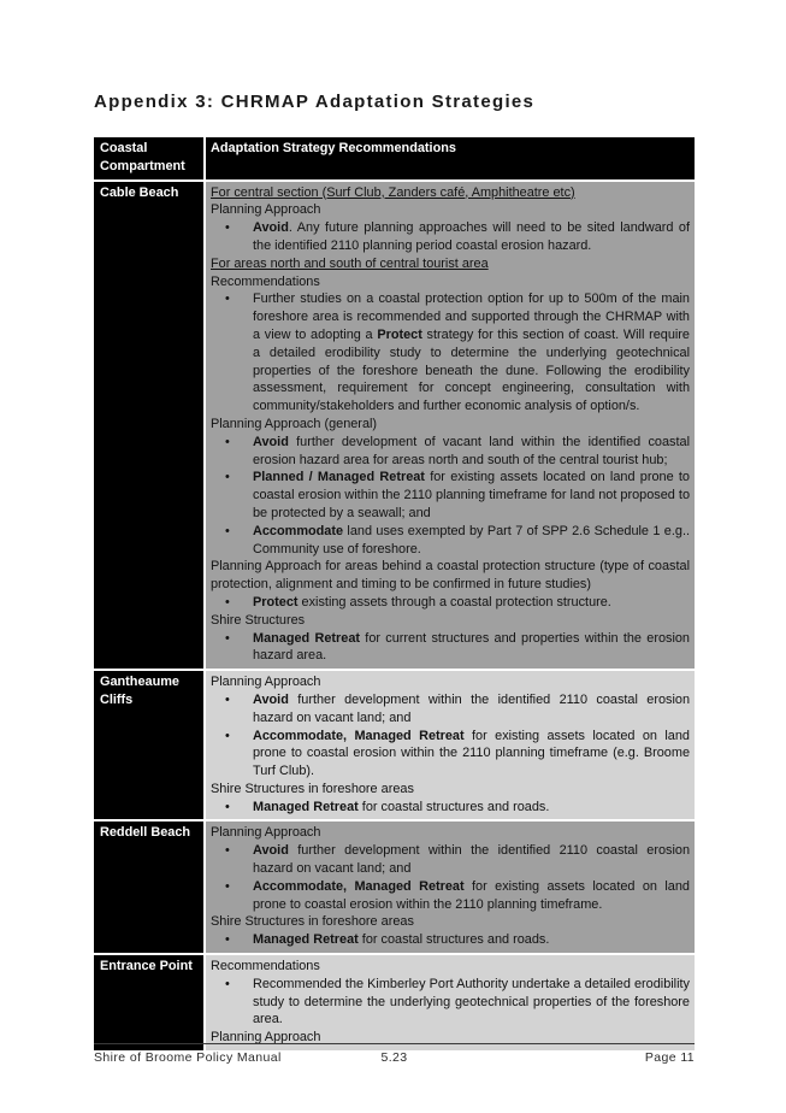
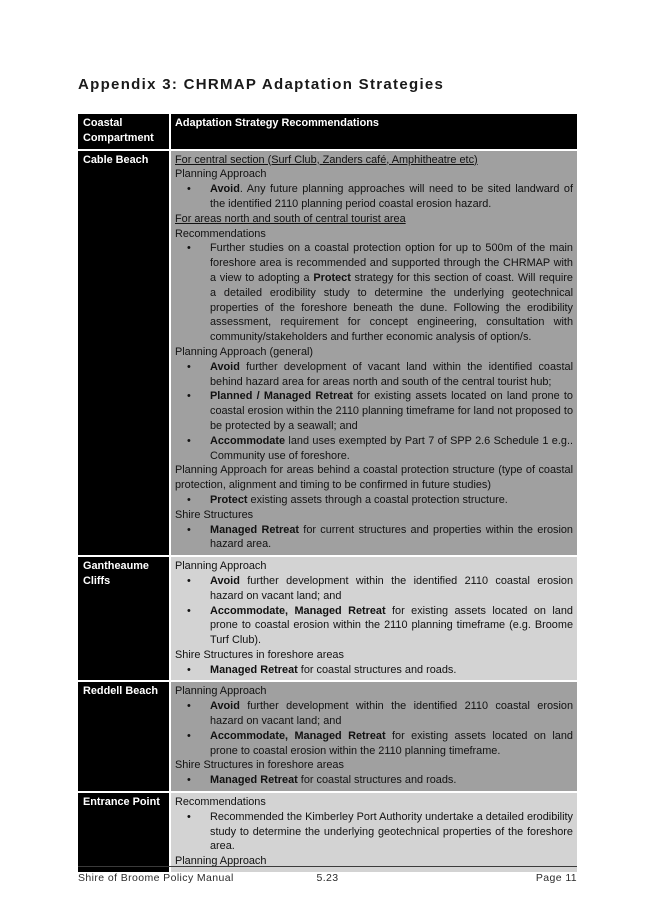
  Appendix 3: CHRMAP Adaptation Strategies
  Coastal Compartment
  Adaptation Strategy Recommendations
  Cable Beach
  For central section (Surf Club, Zanders café, Amphitheatre etc)
  Planning Approach
  •
  Avoid. Any future planning approaches will need to be sited landward of the identified 2110 planning period coastal erosion hazard.
  For areas north and south of central tourist area
  Recommendations
  •
  Further studies on a coastal protection option for up to 500m of the main foreshore area is recommended and supported through the CHRMAP with a view to adopting a Protect strategy for this section of coast. Will require a detailed erodibility study to determine the underlying geotechnical properties of the foreshore beneath the dune. Following the erodibility assessment, requirement for concept engineering, consultation with community/stakeholders and further economic analysis of option/s.
  Planning Approach (general)
  •
- Avoid further development of vacant land within the identified coastal erosion hazard area for areas north and south of the central tourist hub;
+ Avoid further development of vacant land within the identified coastal behind hazard area for areas north and south of the central tourist hub;
  •
  Planned / Managed Retreat for existing assets located on land prone to coastal erosion within the 2110 planning timeframe for land not proposed to be protected by a seawall; and
  •
  Accommodate land uses exempted by Part 7 of SPP 2.6 Schedule 1 e.g.. Community use of foreshore.
  Planning Approach for areas behind a coastal protection structure (type of coastal protection, alignment and timing to be confirmed in future studies)
  •
  Protect existing assets through a coastal protection structure.
  Shire Structures
  •
  Managed Retreat for current structures and properties within the erosion hazard area.
  Gantheaume Cliffs
  Planning Approach
  •
  Avoid further development within the identified 2110 coastal erosion hazard on vacant land; and
  •
  Accommodate, Managed Retreat for existing assets located on land prone to coastal erosion within the 2110 planning timeframe (e.g. Broome Turf Club).
  Shire Structures in foreshore areas
  •
  Managed Retreat for coastal structures and roads.
  Reddell Beach
  Planning Approach
  •
  Avoid further development within the identified 2110 coastal erosion hazard on vacant land; and
  •
  Accommodate, Managed Retreat for existing assets located on land prone to coastal erosion within the 2110 planning timeframe.
  Shire Structures in foreshore areas
  •
  Managed Retreat for coastal structures and roads.
  Entrance Point
  Recommendations
  •
  Recommended the Kimberley Port Authority undertake a detailed erodibility study to determine the underlying geotechnical properties of the foreshore area.
  Planning Approach
  Shire of Broome Policy Manual
  5.23
  Page 11
